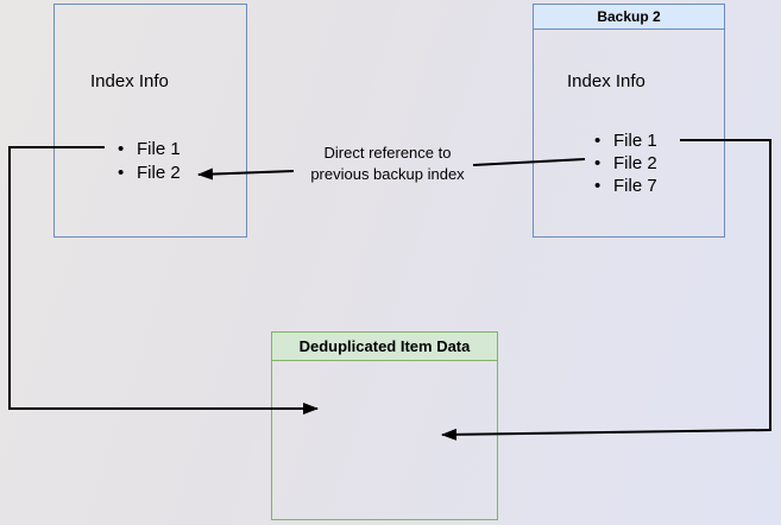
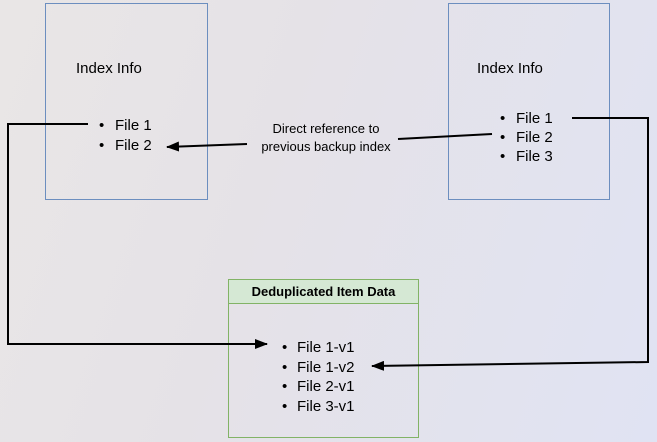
  Index Info
  File 1
  File 2
- Backup 2
  Index Info
  File 1
  File 2
- File 7
+ File 3
  Deduplicated Item Data
+ File 1-v1
+ File 1-v2
+ File 2-v1
+ File 3-v1
  Direct reference to
  previous backup index
